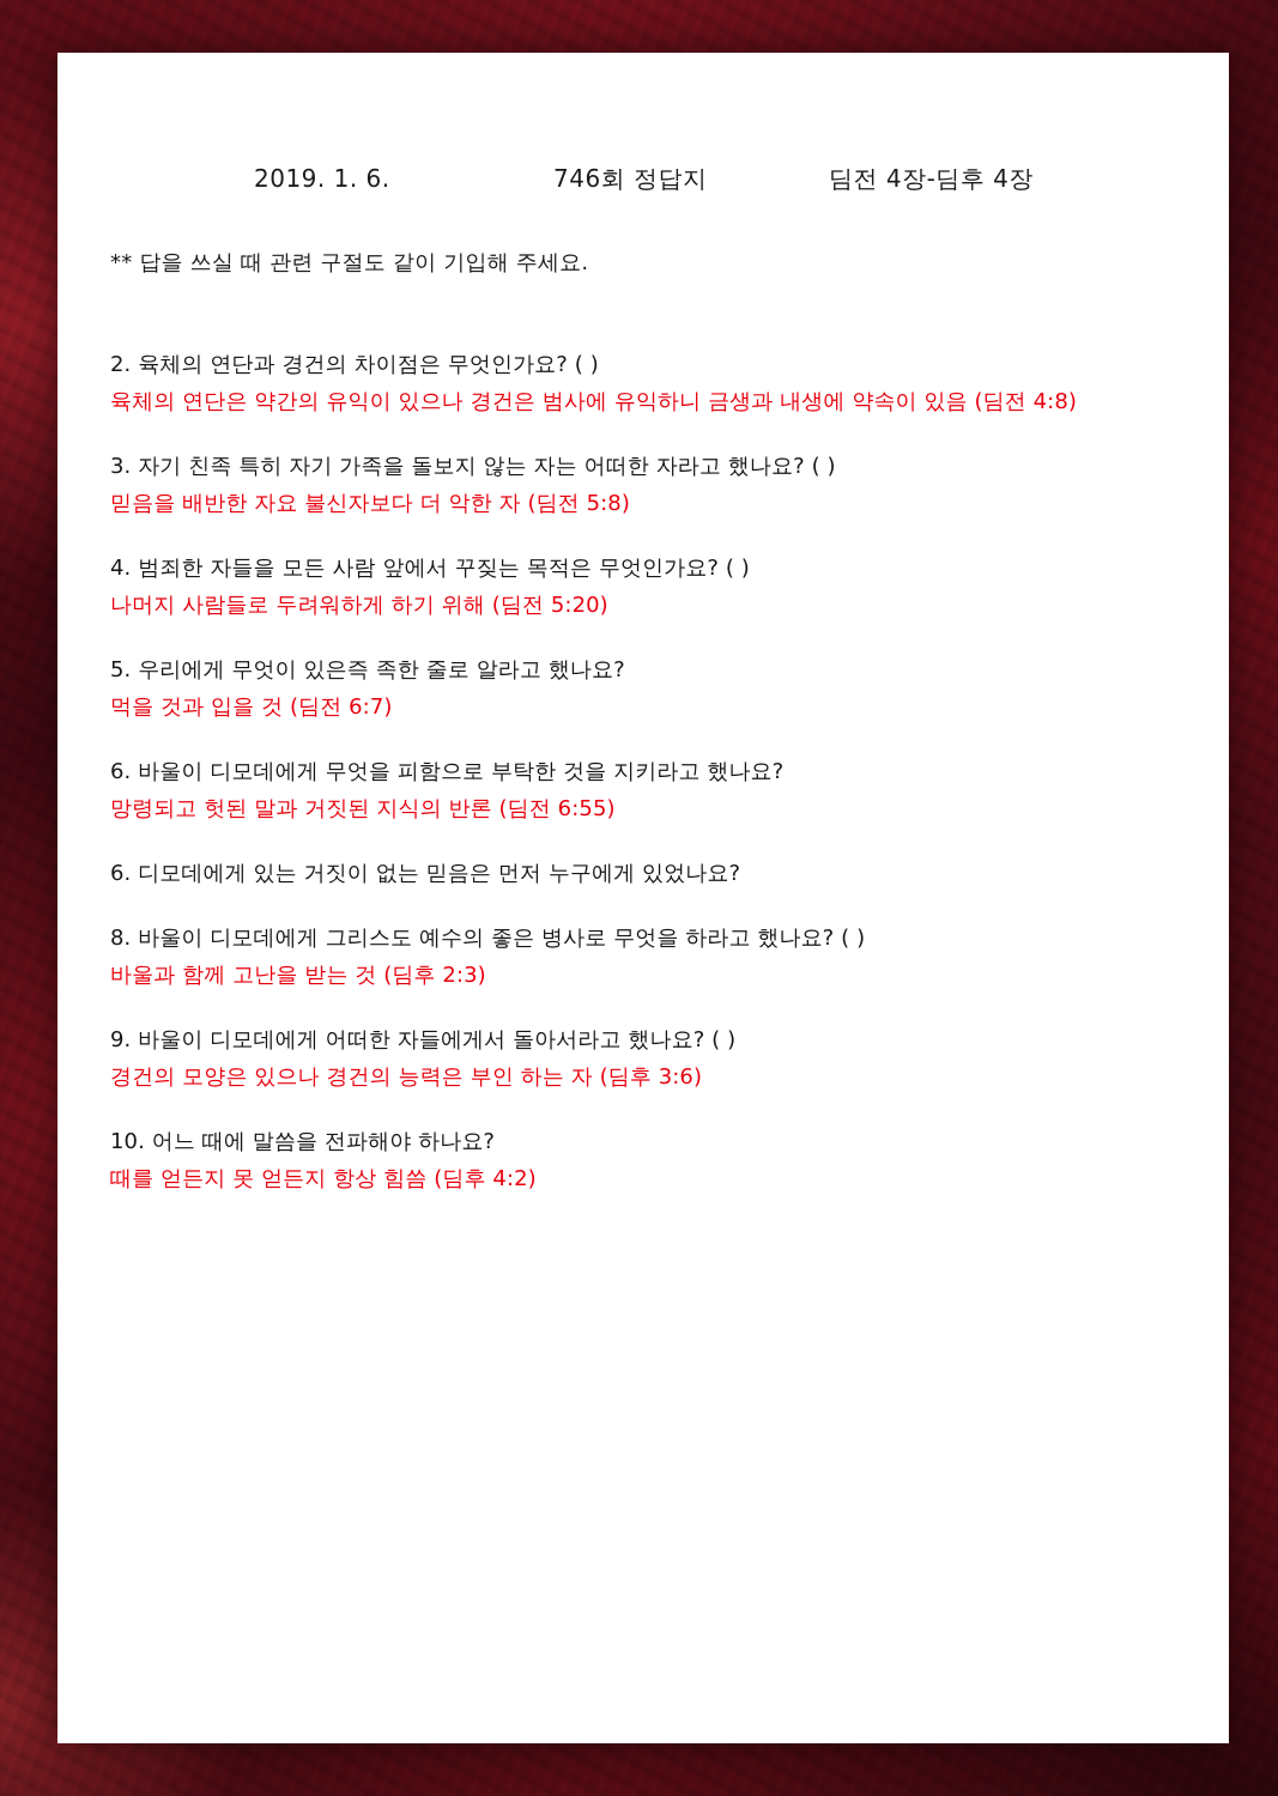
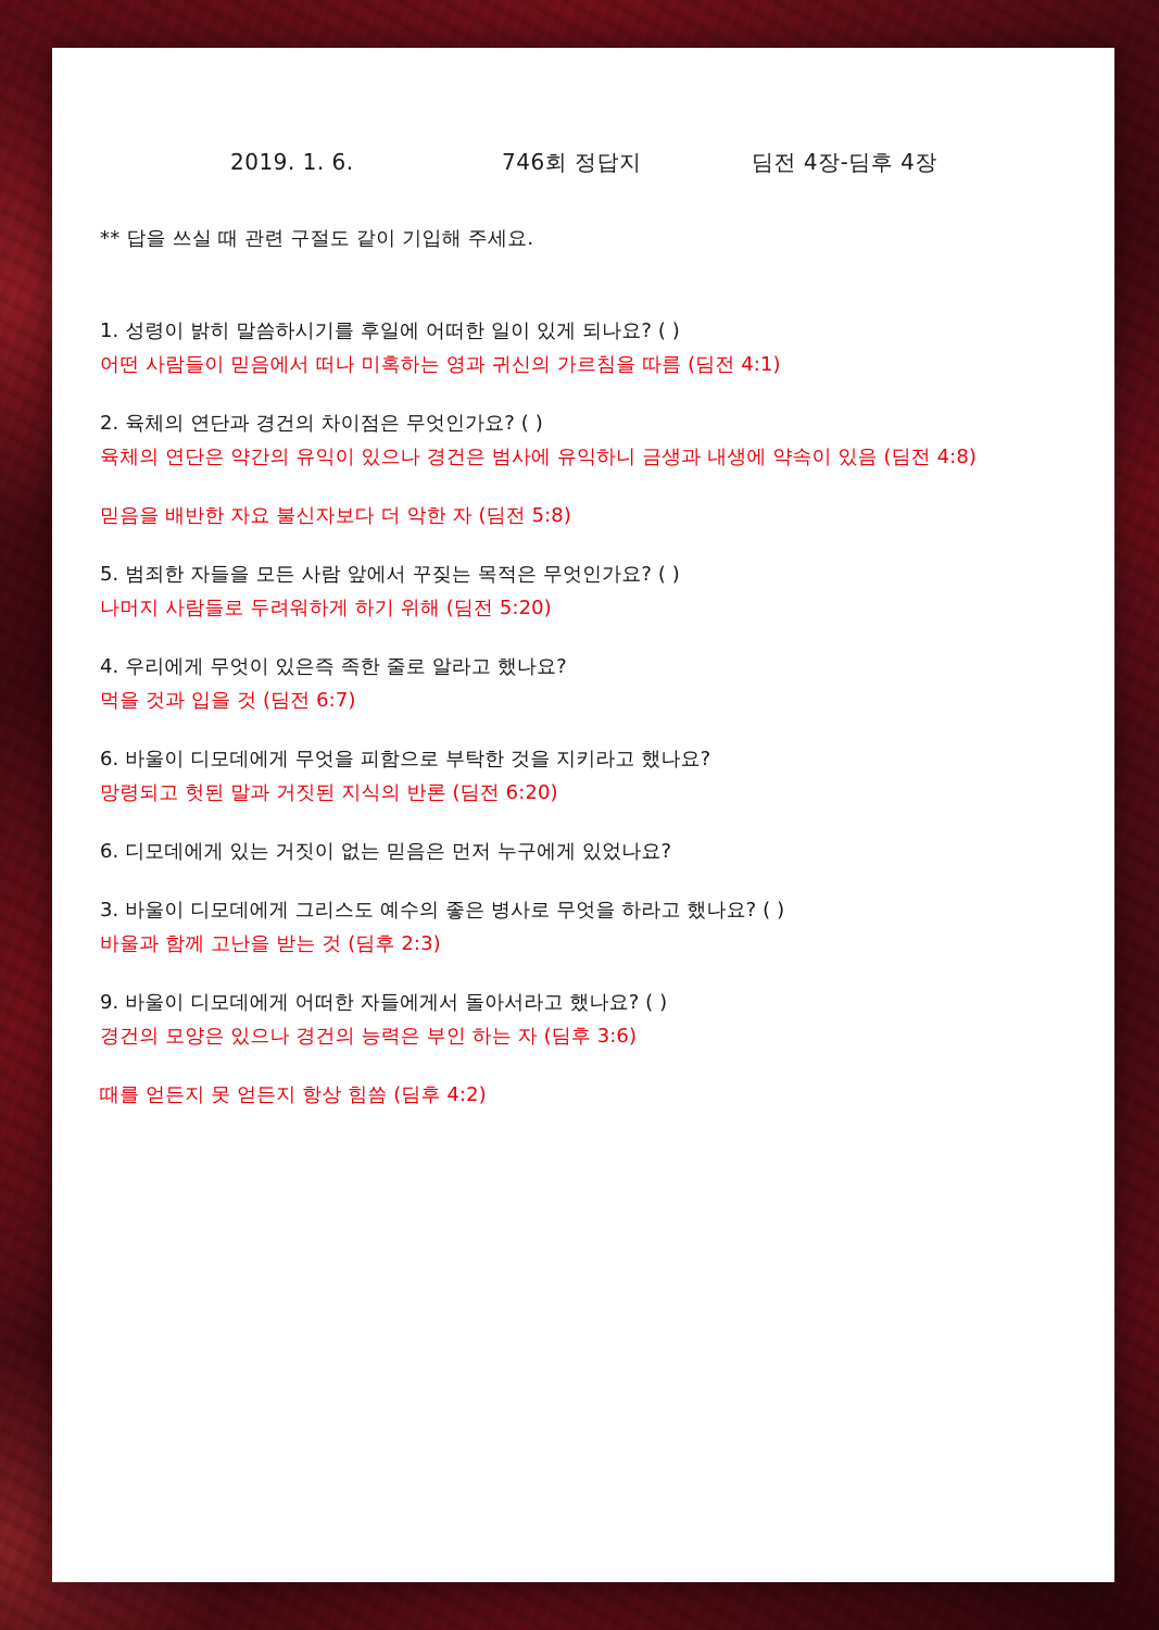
  2019. 1. 6.
  746회 정답지
  딤전 4장-딤후 4장
  ** 답을 쓰실 때 관련 구절도 같이 기입해 주세요.
+ 1. 성령이 밝히 말씀하시기를 후일에 어떠한 일이 있게 되나요? ( )
+ 어떤 사람들이 믿음에서 떠나 미혹하는 영과 귀신의 가르침을 따름 (딤전 4:1)
  2. 육체의 연단과 경건의 차이점은 무엇인가요? ( )
  육체의 연단은 약간의 유익이 있으나 경건은 범사에 유익하니 금생과 내생에 약속이 있음 (딤전 4:8)
- 3. 자기 친족 특히 자기 가족을 돌보지 않는 자는 어떠한 자라고 했나요? ( )
  믿음을 배반한 자요 불신자보다 더 악한 자 (딤전 5:8)
- 4. 범죄한 자들을 모든 사람 앞에서 꾸짖는 목적은 무엇인가요? ( )
+ 5. 범죄한 자들을 모든 사람 앞에서 꾸짖는 목적은 무엇인가요? ( )
  나머지 사람들로 두려워하게 하기 위해 (딤전 5:20)
- 5. 우리에게 무엇이 있은즉 족한 줄로 알라고 했나요?
+ 4. 우리에게 무엇이 있은즉 족한 줄로 알라고 했나요?
  먹을 것과 입을 것 (딤전 6:7)
  6. 바울이 디모데에게 무엇을 피함으로 부탁한 것을 지키라고 했나요?
- 망령되고 헛된 말과 거짓된 지식의 반론 (딤전 6:55)
+ 망령되고 헛된 말과 거짓된 지식의 반론 (딤전 6:20)
  6. 디모데에게 있는 거짓이 없는 믿음은 먼저 누구에게 있었나요?
- 8. 바울이 디모데에게 그리스도 예수의 좋은 병사로 무엇을 하라고 했나요? ( )
+ 3. 바울이 디모데에게 그리스도 예수의 좋은 병사로 무엇을 하라고 했나요? ( )
  바울과 함께 고난을 받는 것 (딤후 2:3)
  9. 바울이 디모데에게 어떠한 자들에게서 돌아서라고 했나요? ( )
  경건의 모양은 있으나 경건의 능력은 부인 하는 자 (딤후 3:6)
- 10. 어느 때에 말씀을 전파해야 하나요?
  때를 얻든지 못 얻든지 항상 힘씀 (딤후 4:2)
